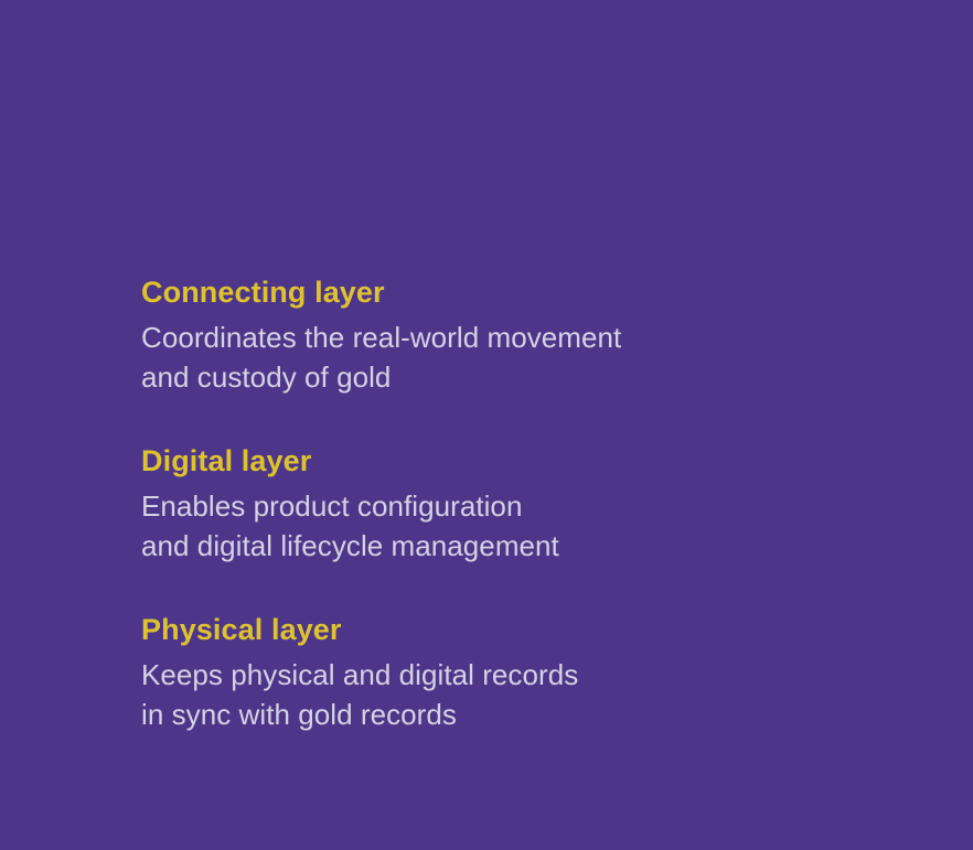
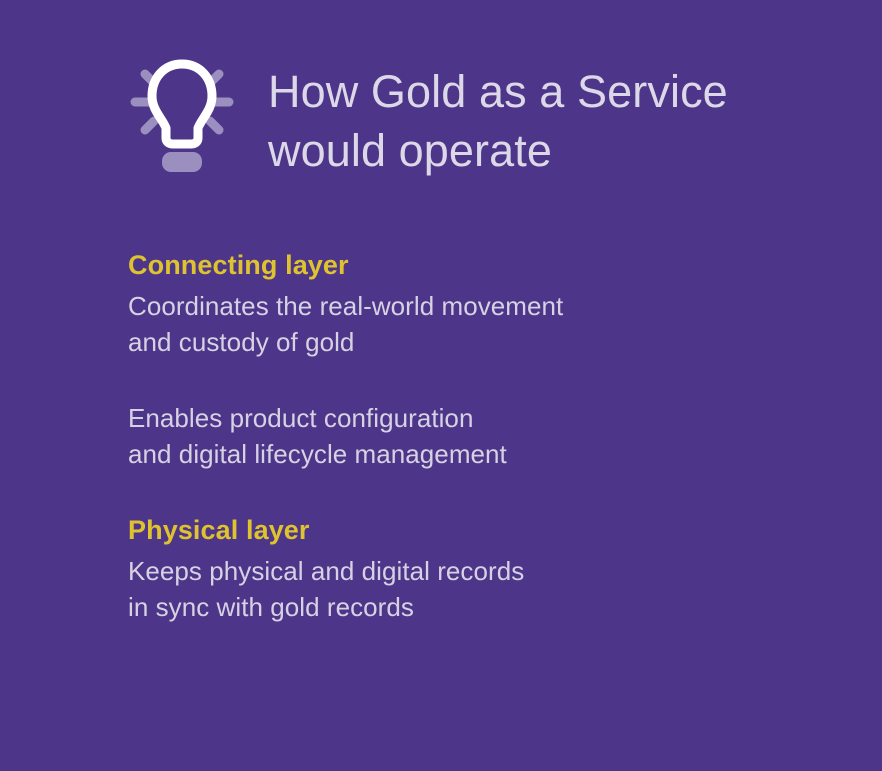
+ How Gold as a Service
+ would operate
  Connecting layer
  Coordinates the real-world movement
  and custody of gold
- Digital layer
  Enables product configuration
  and digital lifecycle management
  Physical layer
  Keeps physical and digital records
  in sync with gold records
